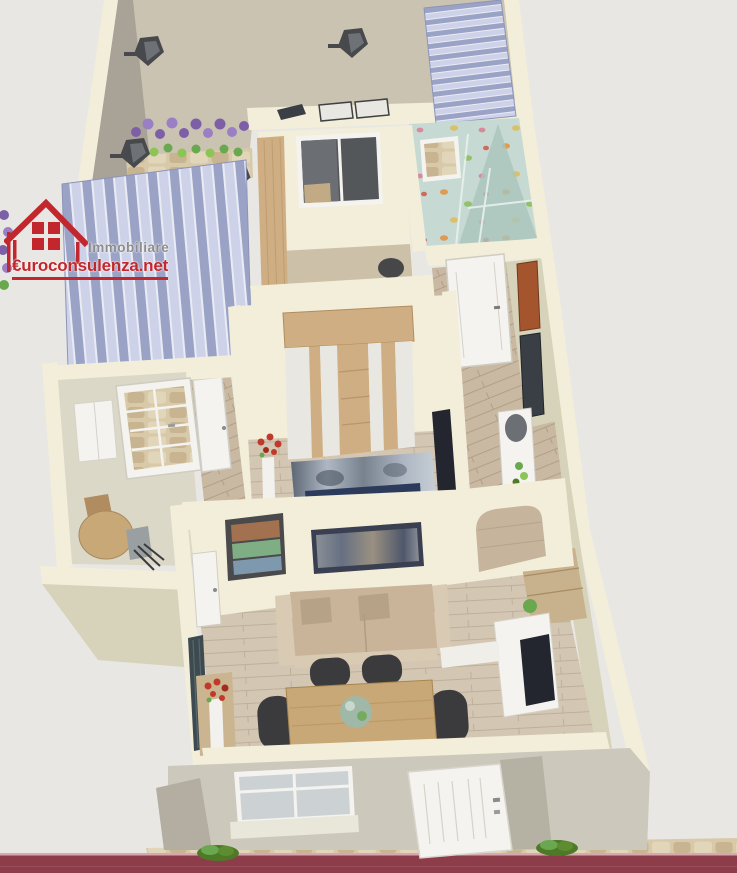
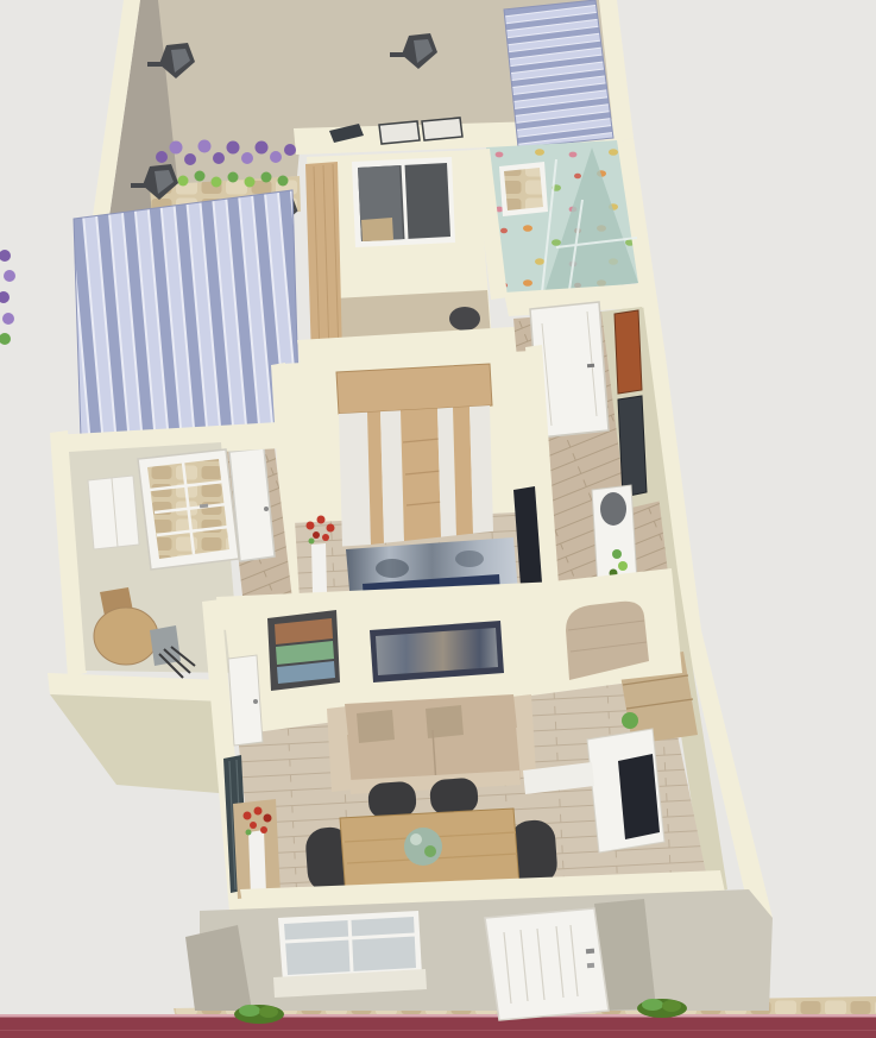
- Immobiliare
- €uroconsulenza.net
